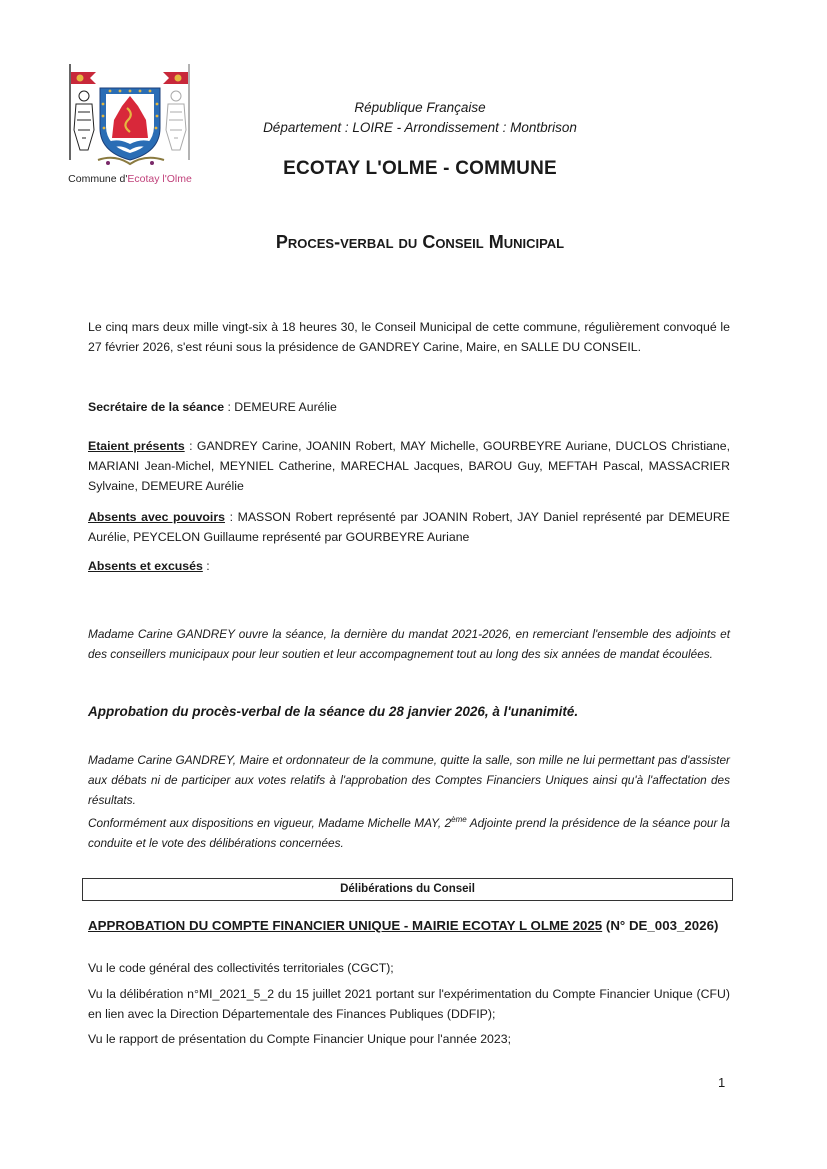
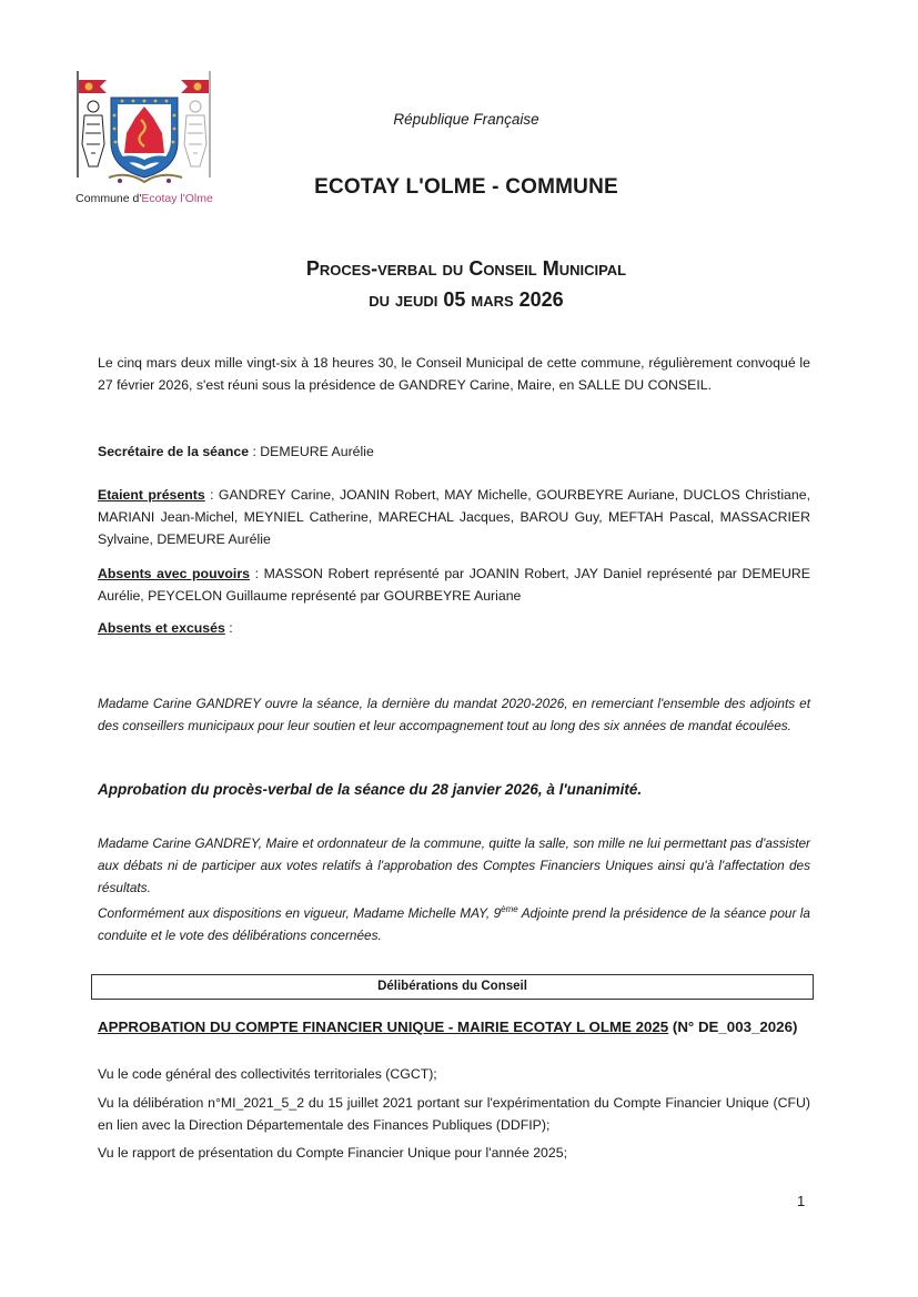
  Commune d'Ecotay l'Olme
  République Française
- Département : LOIRE - Arrondissement : Montbrison
  ECOTAY L'OLME - COMMUNE
  Proces-verbal du Conseil Municipal
+ du jeudi 05 mars 2026
  Le cinq mars deux mille vingt-six à 18 heures 30, le Conseil Municipal de cette commune, régulièrement convoqué le 27 février 2026, s'est réuni sous la présidence de GANDREY Carine, Maire, en SALLE DU CONSEIL.
  Secrétaire de la séance : DEMEURE Aurélie
  Etaient présents : GANDREY Carine, JOANIN Robert, MAY Michelle, GOURBEYRE Auriane, DUCLOS Christiane, MARIANI Jean-Michel, MEYNIEL Catherine, MARECHAL Jacques, BAROU Guy, MEFTAH Pascal, MASSACRIER Sylvaine, DEMEURE Aurélie
  Absents avec pouvoirs : MASSON Robert représenté par JOANIN Robert, JAY Daniel représenté par DEMEURE Aurélie, PEYCELON Guillaume représenté par GOURBEYRE Auriane
  Absents et excusés :
- Madame Carine GANDREY ouvre la séance, la dernière du mandat 2021-2026, en remerciant l'ensemble des adjoints et des conseillers municipaux pour leur soutien et leur accompagnement tout au long des six années de mandat écoulées.
+ Madame Carine GANDREY ouvre la séance, la dernière du mandat 2020-2026, en remerciant l'ensemble des adjoints et des conseillers municipaux pour leur soutien et leur accompagnement tout au long des six années de mandat écoulées.
  Approbation du procès-verbal de la séance du 28 janvier 2026, à l'unanimité.
  Madame Carine GANDREY, Maire et ordonnateur de la commune, quitte la salle, son mille ne lui permettant pas d'assister aux débats ni de participer aux votes relatifs à l'approbation des Comptes Financiers Uniques ainsi qu'à l'affectation des résultats.
- Conformément aux dispositions en vigueur, Madame Michelle MAY, 2ème Adjointe prend la présidence de la séance pour la conduite et le vote des délibérations concernées.
+ Conformément aux dispositions en vigueur, Madame Michelle MAY, 9ème Adjointe prend la présidence de la séance pour la conduite et le vote des délibérations concernées.
  Délibérations du Conseil
  APPROBATION DU COMPTE FINANCIER UNIQUE - MAIRIE ECOTAY L OLME 2025 (N° DE_003_2026)
  Vu le code général des collectivités territoriales (CGCT);
  Vu la délibération n°MI_2021_5_2 du 15 juillet 2021 portant sur l'expérimentation du Compte Financier Unique (CFU) en lien avec la Direction Départementale des Finances Publiques (DDFIP);
- Vu le rapport de présentation du Compte Financier Unique pour l'année 2023;
+ Vu le rapport de présentation du Compte Financier Unique pour l'année 2025;
  1
